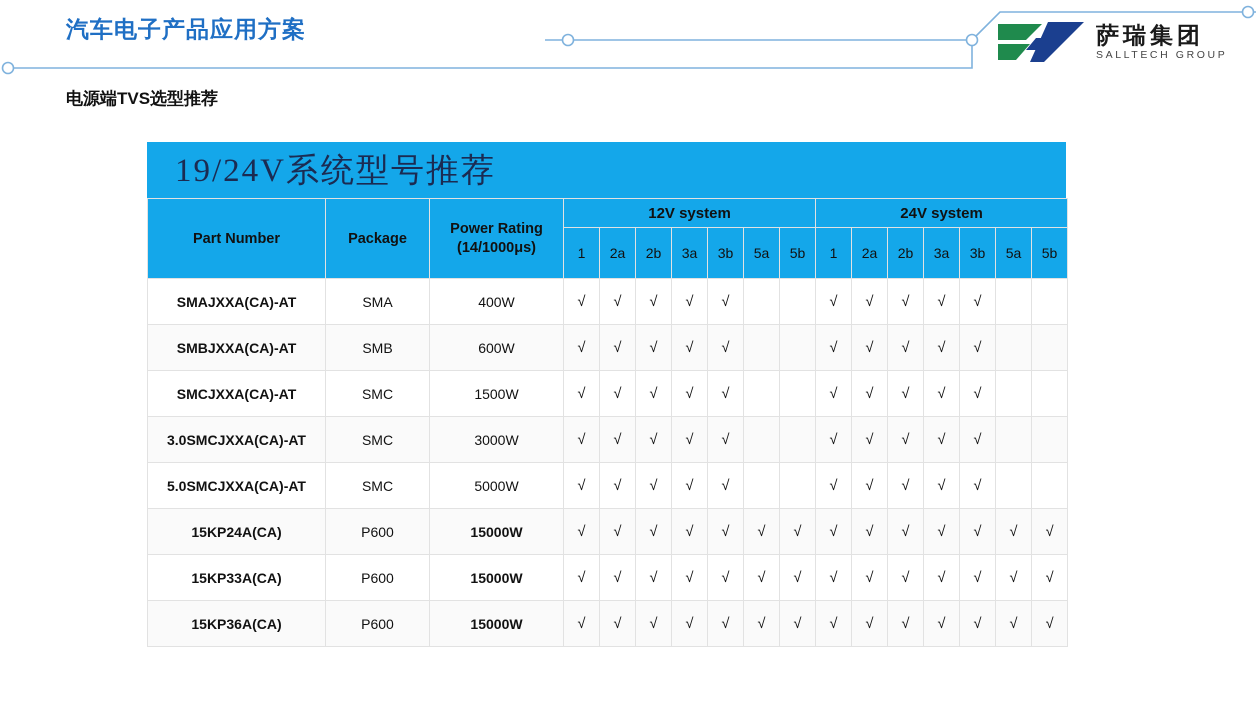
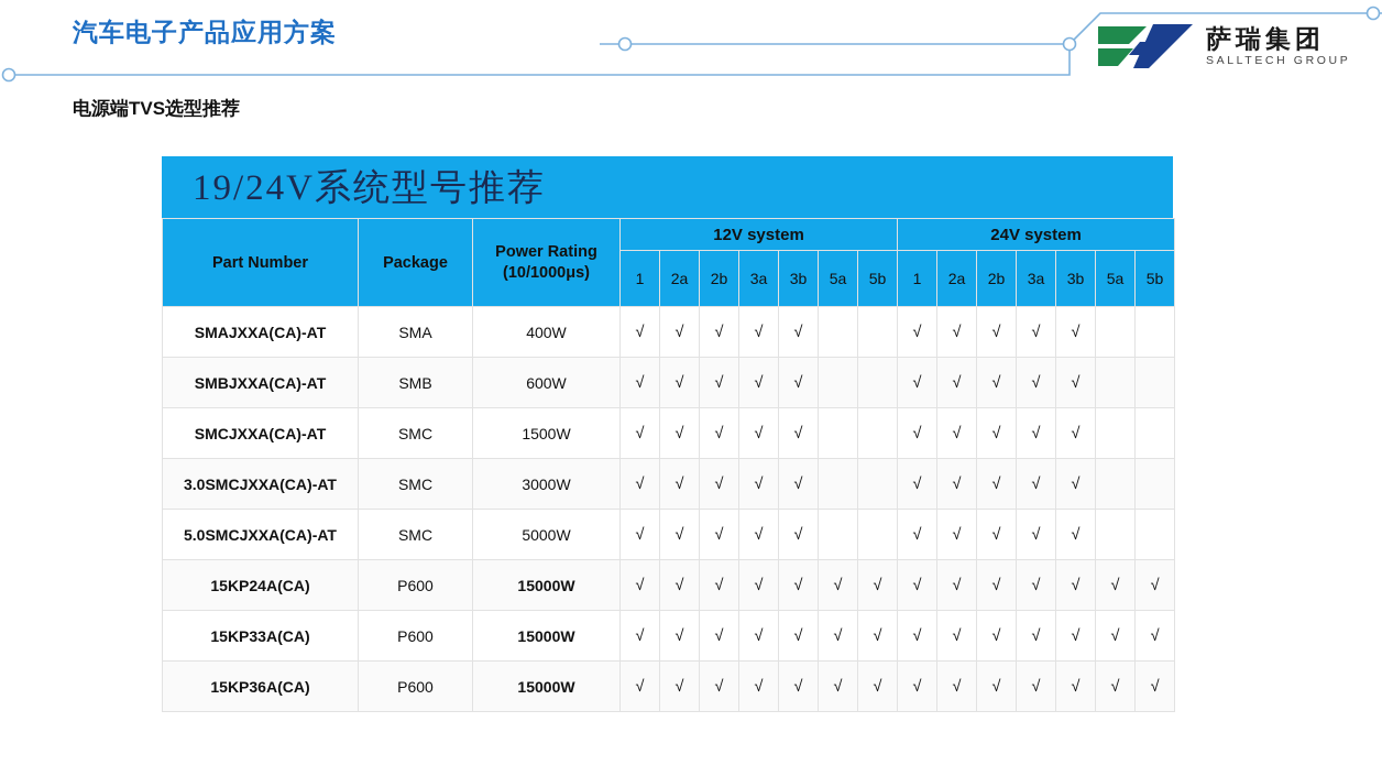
  汽车电子产品应用方案
  萨瑞集团
  SALLTECH GROUP
  电源端TVS选型推荐
  19/24V系统型号推荐
- Part Number	Package	Power Rating (14/1000μs)	12V system	24V system
+ Part Number	Package	Power Rating (10/1000μs)	12V system	24V system
  1	2a	2b	3a	3b	5a	5b	1	2a	2b	3a	3b	5a	5b
  SMAJXXA(CA)-AT	SMA	400W	√	√	√	√	√			√	√	√	√	√
  SMBJXXA(CA)-AT	SMB	600W	√	√	√	√	√			√	√	√	√	√
  SMCJXXA(CA)-AT	SMC	1500W	√	√	√	√	√			√	√	√	√	√
  3.0SMCJXXA(CA)-AT	SMC	3000W	√	√	√	√	√			√	√	√	√	√
  5.0SMCJXXA(CA)-AT	SMC	5000W	√	√	√	√	√			√	√	√	√	√
  15KP24A(CA)	P600	15000W	√	√	√	√	√	√	√	√	√	√	√	√	√	√
  15KP33A(CA)	P600	15000W	√	√	√	√	√	√	√	√	√	√	√	√	√	√
  15KP36A(CA)	P600	15000W	√	√	√	√	√	√	√	√	√	√	√	√	√	√
